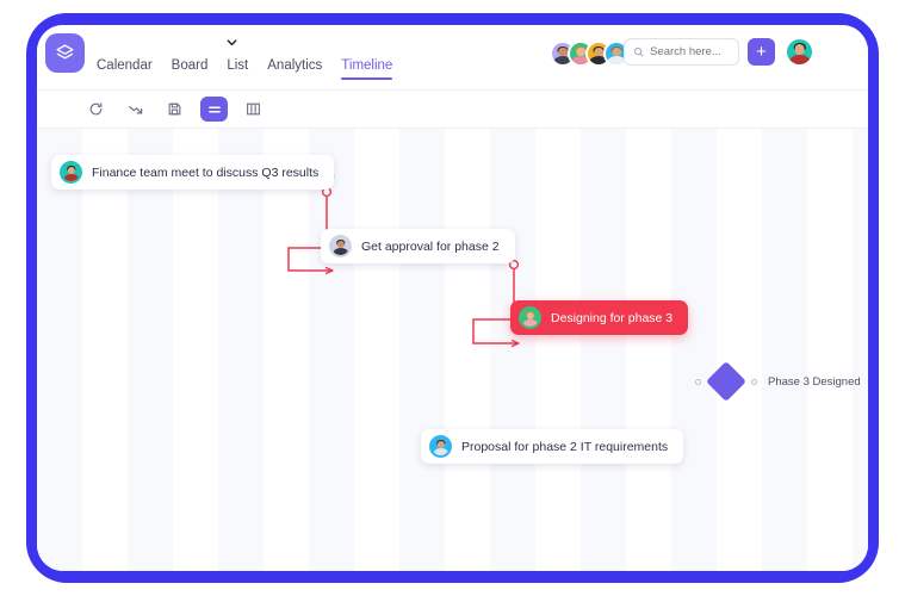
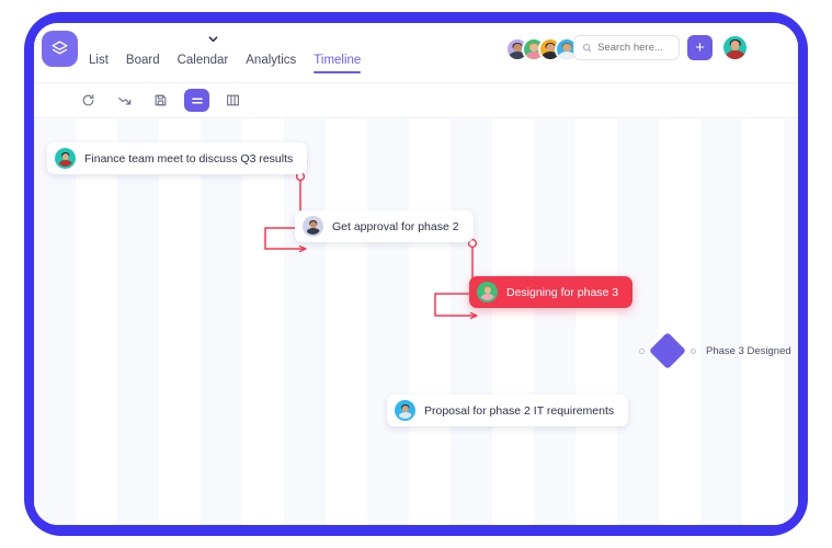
- Calendar
+ List
  Board
- List
+ Calendar
  Analytics
  Timeline
  Search here...
  +
  Finance team meet to discuss Q3 results
  Get approval for phase 2
  Designing for phase 3
  Proposal for phase 2 IT requirements
  Phase 3 Designed
